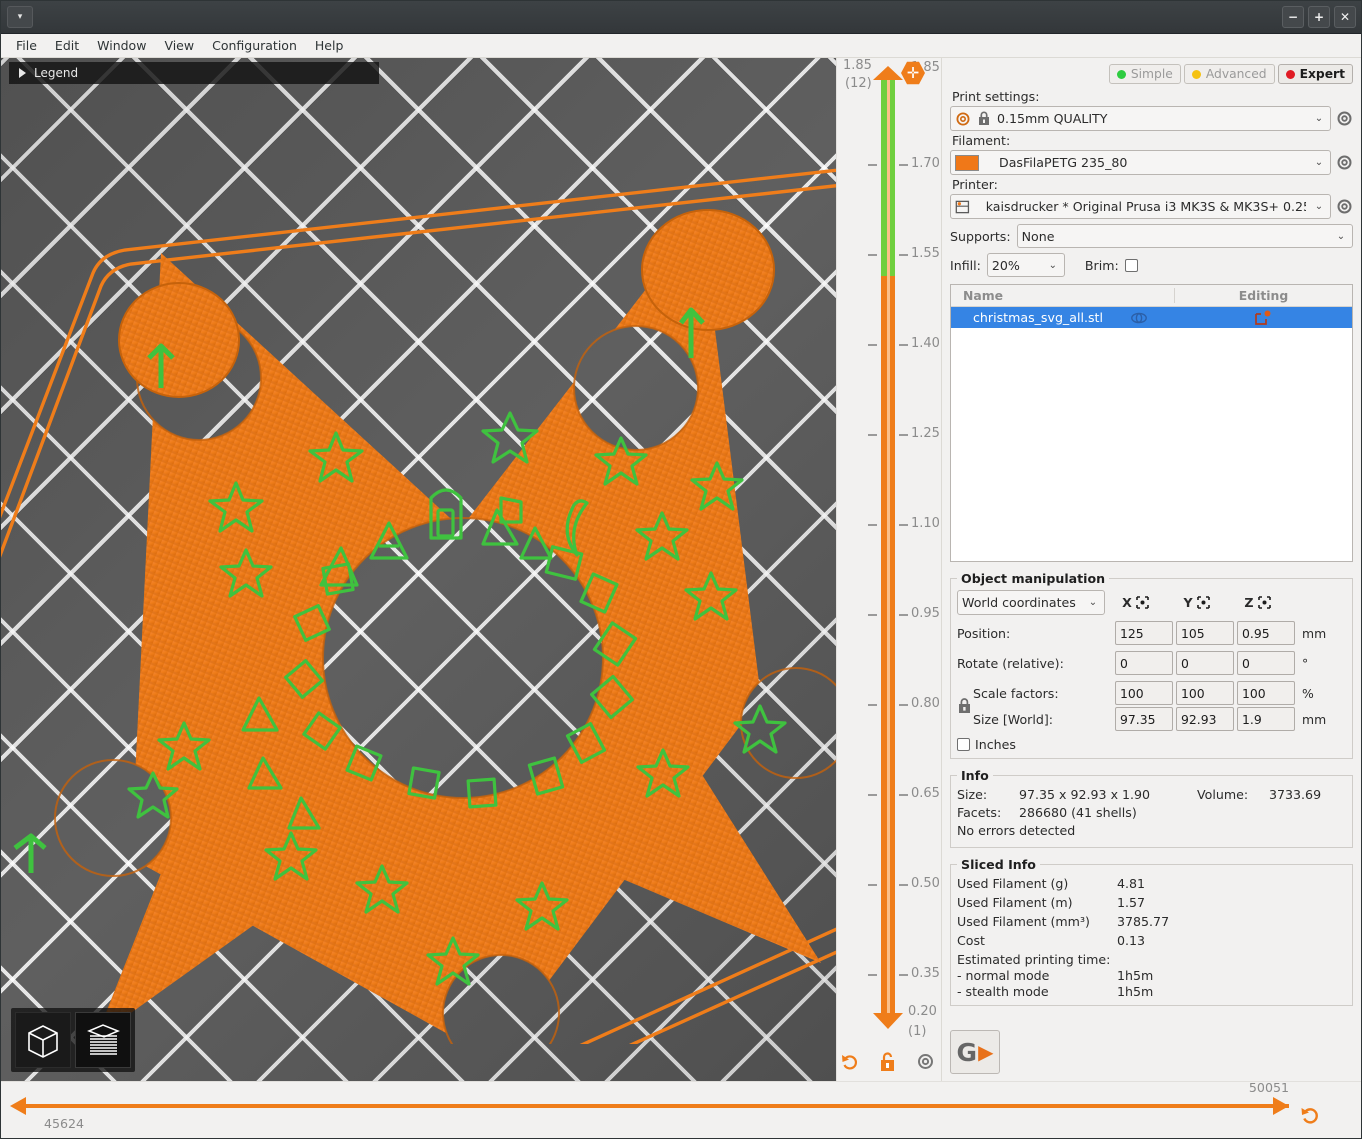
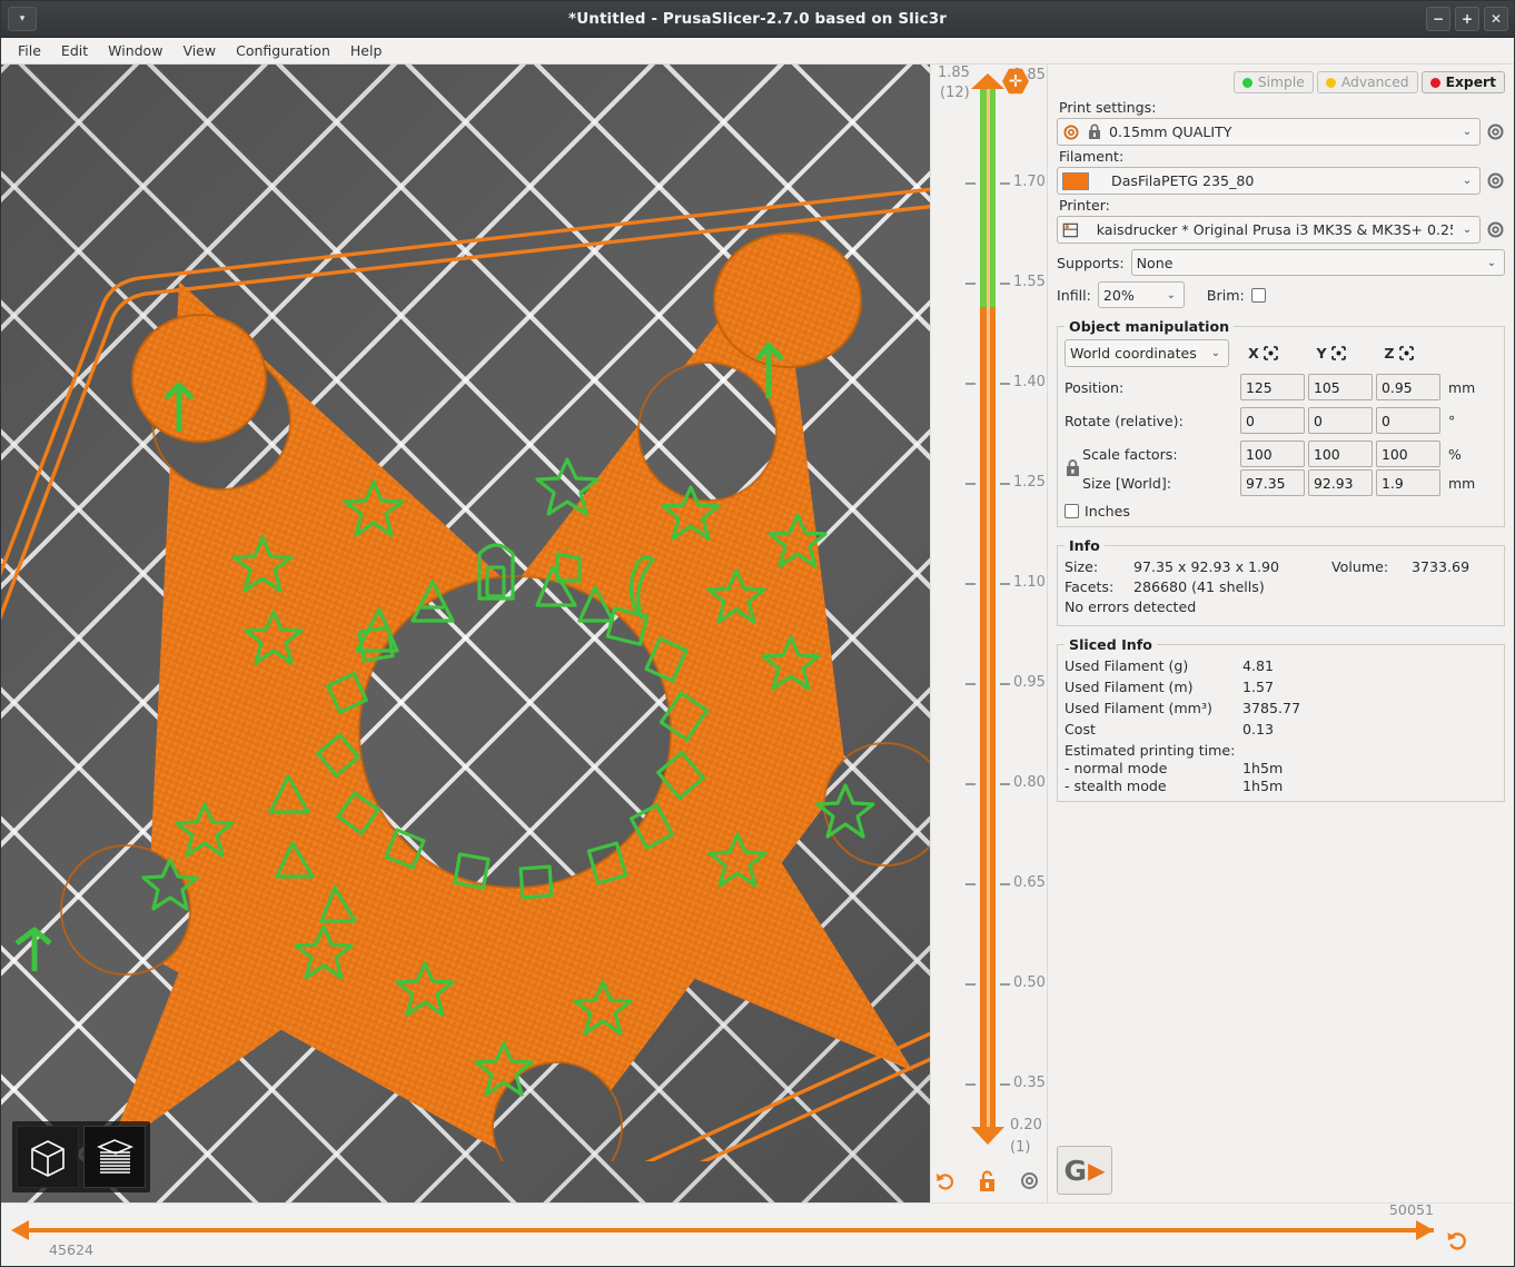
  ▾
+ *Untitled - PrusaSlicer-2.7.0 based on Slic3r
  −
  +
  ✕
  File
  Edit
  Window
  View
  Configuration
  Help
- Legend
  1.85
  (12)
  ✛
  1.70
  1.55
  1.40
  1.25
  1.10
  0.95
  0.80
  0.65
  0.50
  0.35
  0.20
  (1)
  Simple
  Advanced
  Expert
  Print settings:
  0.15mm QUALITY
  ⌄
  Filament:
  DasFilaPETG 235_80
  ⌄
  Printer:
  kaisdrucker * Original Prusa i3 MK3S & MK3S+ 0.2
  ⌄
  Supports:
  None
  ⌄
  Infill:
  20%
  ⌄
  Brim:
- Name
- Editing
- christmas_svg_all.stl
  Object manipulation
  World coordinates
  ⌄
  X
  Y
  Z
  Position:
  125
  105
  0.95
  mm
  Rotate (relative):
  0
  0
  0
  °
  Scale factors:
  100
  100
  100
  %
  Size [World]:
  97.35
  92.93
  1.9
  mm
  Inches
  Info
  Size:
  97.35 x 92.93 x 1.90
  Volume:
  3733.69
  Facets:
  286680 (41 shells)
  No errors detected
  Sliced Info
  Used Filament (g)
  4.81
  Used Filament (m)
  1.57
  Used Filament (mm³)
  3785.77
  Cost
  0.13
  Estimated printing time:
  - normal mode
  1h5m
  - stealth mode
  1h5m
  G
  ▶
  45624
  50051
